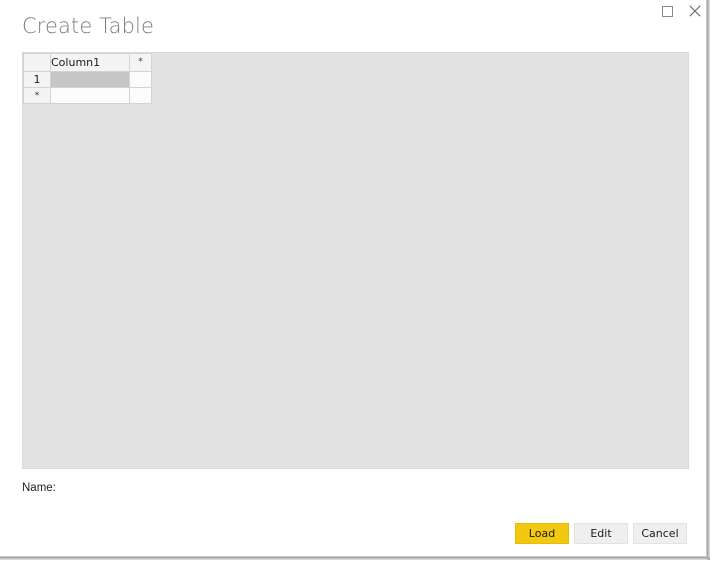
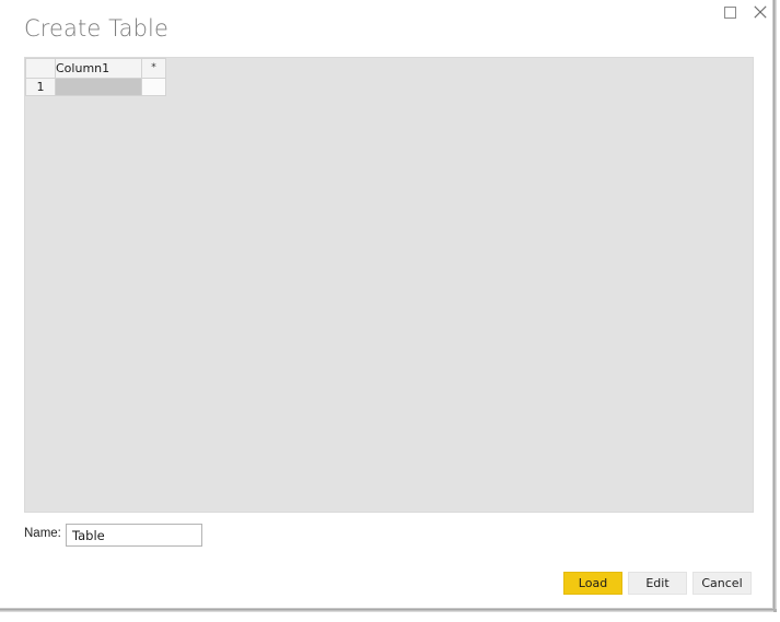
  Create Table
  	Column1	*
  1
- *
  Name:
+ Table
  Load
  Edit
  Cancel
